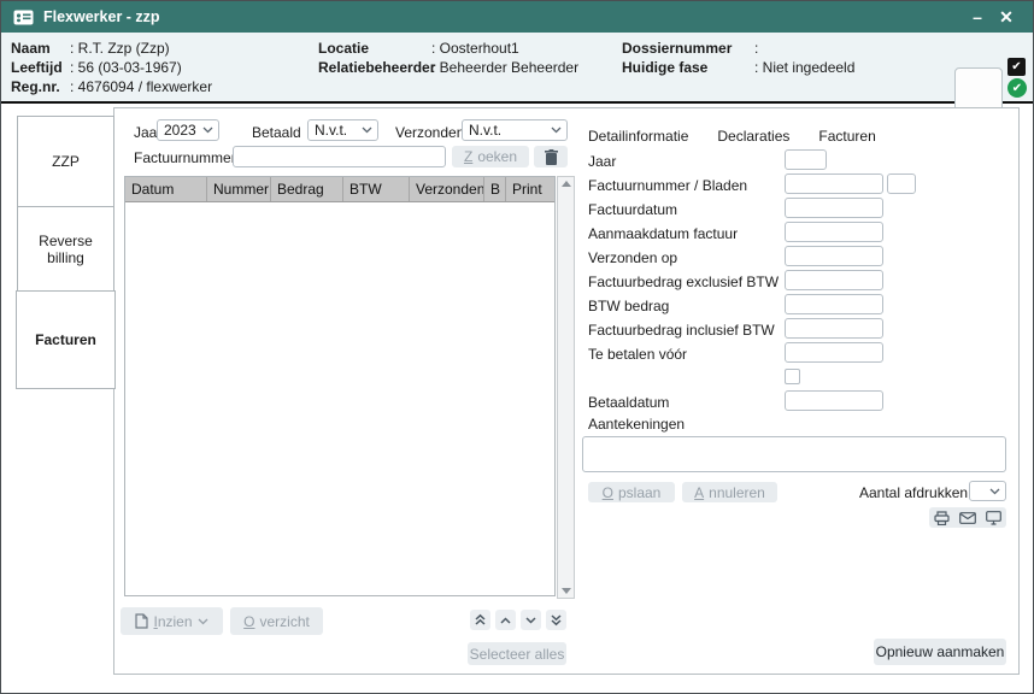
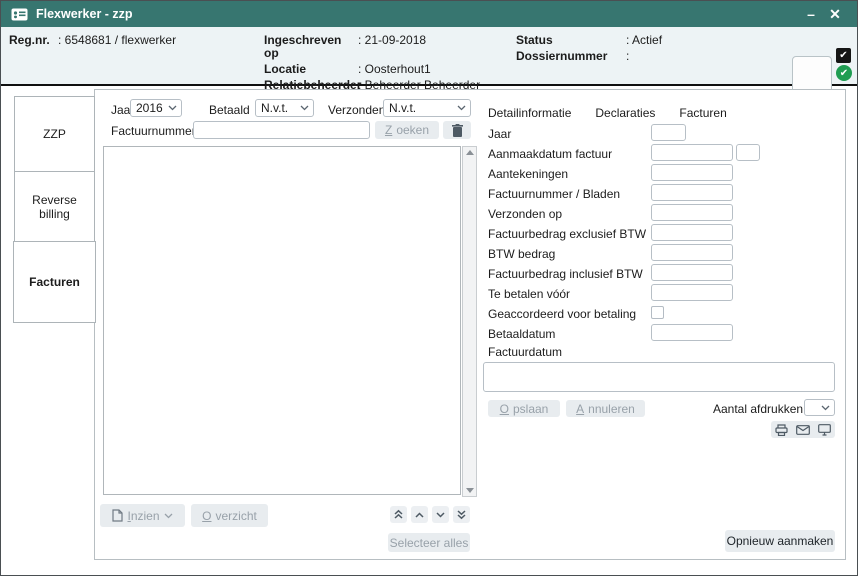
  Flexwerker - zzp
  –
  ✕
- Naam
- R.T. Zzp (Zzp)
- Leeftijd
- 56 (03-03-1967)
  Reg.nr.
- 4676094 / flexwerker
+ 6548681 / flexwerker
+ Ingeschreven op
+ 21-09-2018
  Locatie
  Oosterhout1
  Relatiebeheerde
  Beheerder Beheerder
+ Status
+ Actief
  Dossiernummer
- Huidige fase
- Niet ingedeeld
  ✔
  ✔
  ZZP
  Reverse billing
  Facturen
  Jaa
- 2023
+ 2016
  Betaald
  N.v.t.
  Verzonde
  N.v.t.
  Factuurnumme
  Z
  oeken
- Datum
- Nummer
- Bedrag
- BTW
- Verzonden
- B
- Print
  Inzien
  O
  verzicht
  Selecteer alles
  Detailinformatie
  Declaraties
  Facturen
  Jaar
- Factuurnummer / Bladen
+ Aanmaakdatum factuur
- Factuurdatum
+ Aantekeningen
- Aanmaakdatum factuur
+ Factuurnummer / Bladen
  Verzonden op
  Factuurbedrag exclusief BTW
  BTW bedrag
  Factuurbedrag inclusief BTW
  Te betalen vóór
+ Geaccordeerd voor betaling
  Betaaldatum
- Aantekeningen
+ Factuurdatum
  O
  pslaan
  A
  nnuleren
  Aantal afdrukken
  Opnieuw aanmaken
